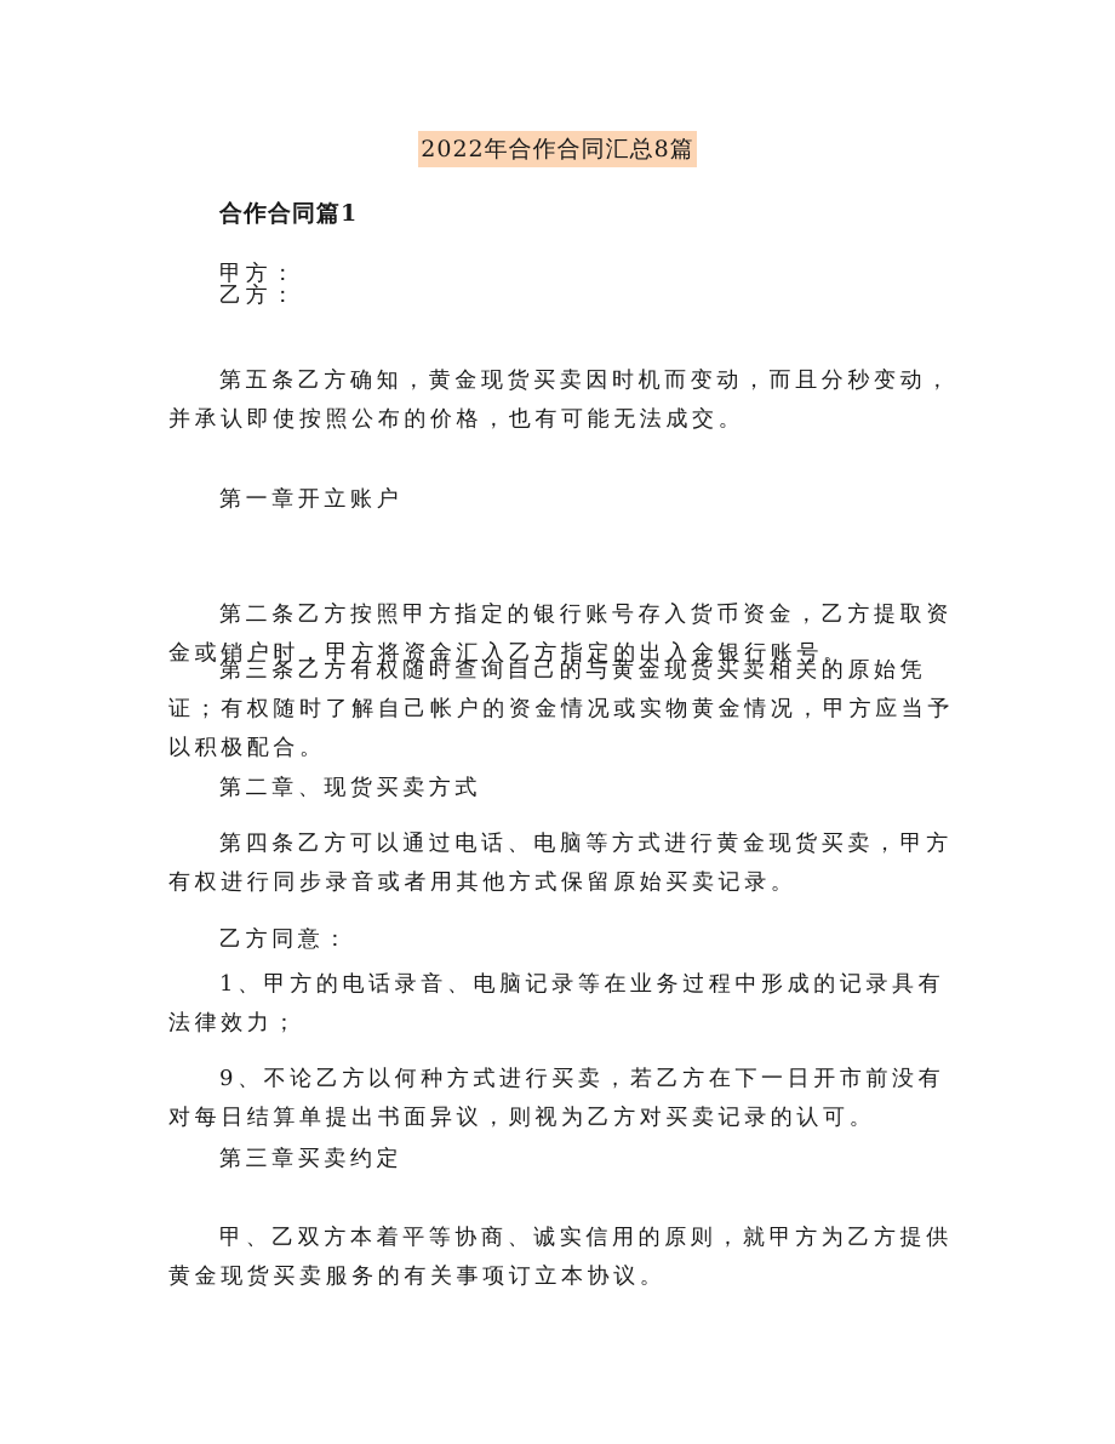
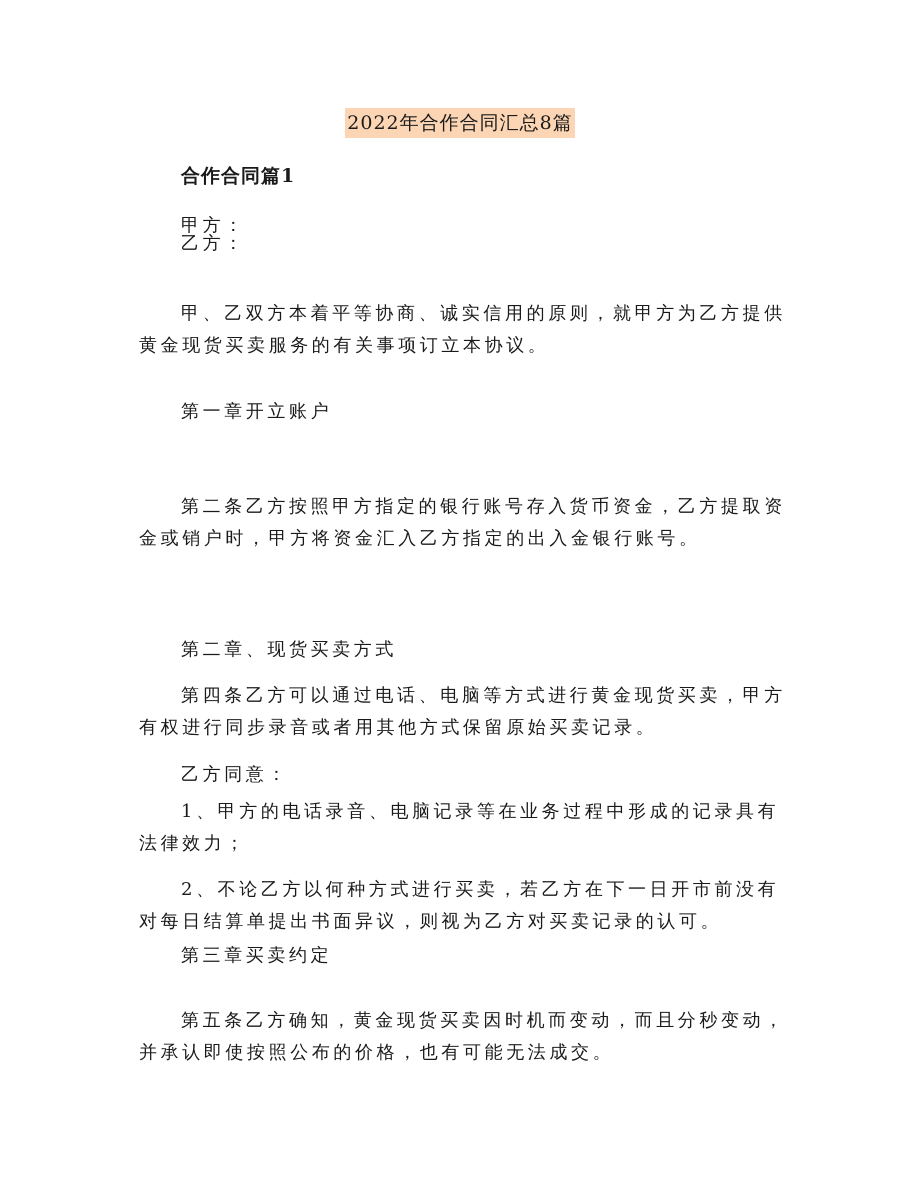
  2022年合作合同汇总8篇
  合作合同篇1
  甲方：
  乙方：
- 第五条乙方确知，黄金现货买卖因时机而变动，而且分秒变动，并承认即使按照公布的价格，也有可能无法成交。
+ 甲、乙双方本着平等协商、诚实信用的原则，就甲方为乙方提供黄金现货买卖服务的有关事项订立本协议。
  第一章开立账户
  第二条乙方按照甲方指定的银行账号存入货币资金，乙方提取资金或销户时，甲方将资金汇入乙方指定的出入金银行账号。
- 第三条乙方有权随时查询自己的与黄金现货买卖相关的原始凭证；有权随时了解自己帐户的资金情况或实物黄金情况，甲方应当予以积极配合。
  第二章、现货买卖方式
  第四条乙方可以通过电话、电脑等方式进行黄金现货买卖，甲方有权进行同步录音或者用其他方式保留原始买卖记录。
  乙方同意：
  1、甲方的电话录音、电脑记录等在业务过程中形成的记录具有法律效力；
- 9、不论乙方以何种方式进行买卖，若乙方在下一日开市前没有对每日结算单提出书面异议，则视为乙方对买卖记录的认可。
+ 2、不论乙方以何种方式进行买卖，若乙方在下一日开市前没有对每日结算单提出书面异议，则视为乙方对买卖记录的认可。
  第三章买卖约定
- 甲、乙双方本着平等协商、诚实信用的原则，就甲方为乙方提供黄金现货买卖服务的有关事项订立本协议。
+ 第五条乙方确知，黄金现货买卖因时机而变动，而且分秒变动，并承认即使按照公布的价格，也有可能无法成交。
